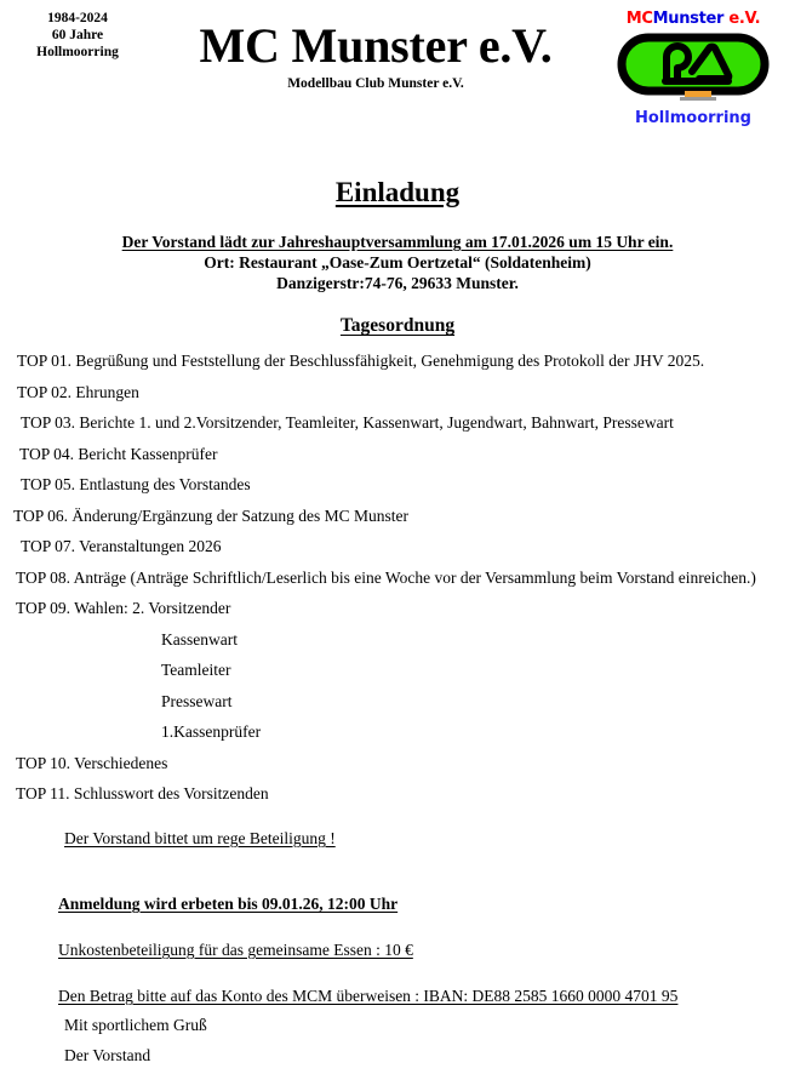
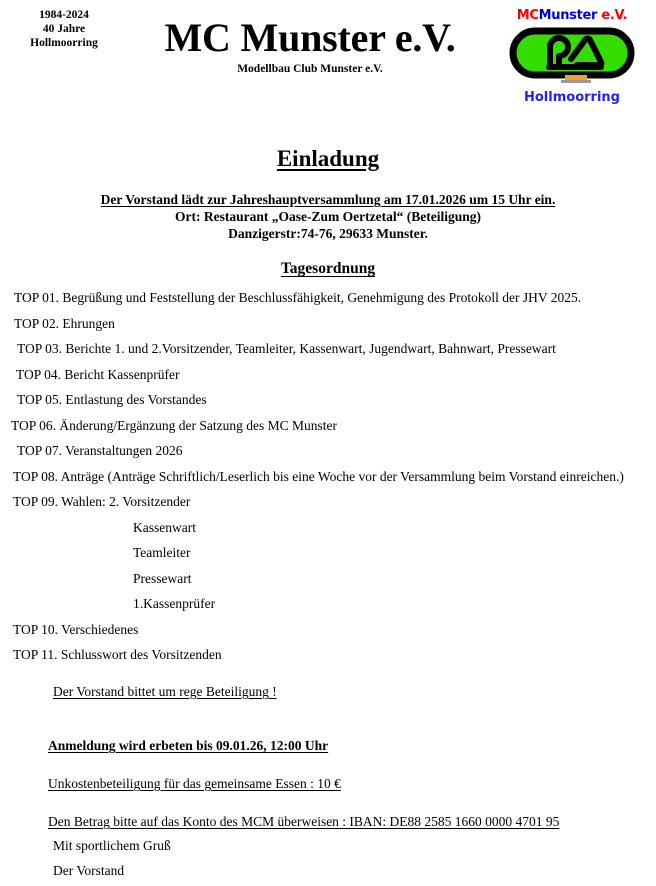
  1984-2024
- 60 Jahre
+ 40 Jahre
  Hollmoorring
  MC Munster e.V.
  Modellbau Club Munster e.V.
  MCMunster e.V.
  Hollmoorring
  Einladung
  Der Vorstand lädt zur Jahreshauptversammlung am 17.01.2026 um 15 Uhr ein.
- Ort: Restaurant „Oase-Zum Oertzetal“ (Soldatenheim)
+ Ort: Restaurant „Oase-Zum Oertzetal“ (Beteiligung)
  Danzigerstr:74-76, 29633 Munster.
  Tagesordnung
  TOP 01. Begrüßung und Feststellung der Beschlussfähigkeit, Genehmigung des Protokoll der JHV 2025.
  TOP 02. Ehrungen
  TOP 03. Berichte 1. und 2.Vorsitzender, Teamleiter, Kassenwart, Jugendwart, Bahnwart, Pressewart
  TOP 04. Bericht Kassenprüfer
  TOP 05. Entlastung des Vorstandes
  TOP 06. Änderung/Ergänzung der Satzung des MC Munster
  TOP 07. Veranstaltungen 2026
  TOP 08. Anträge (Anträge Schriftlich/Leserlich bis eine Woche vor der Versammlung beim Vorstand einreichen.)
  TOP 09. Wahlen: 2. Vorsitzender
  Kassenwart
  Teamleiter
  Pressewart
  1.Kassenprüfer
  TOP 10. Verschiedenes
  TOP 11. Schlusswort des Vorsitzenden
  Der Vorstand bittet um rege Beteiligung !
  Anmeldung wird erbeten bis 09.01.26, 12:00 Uhr
  Unkostenbeteiligung für das gemeinsame Essen : 10 €
  Den Betrag bitte auf das Konto des MCM überweisen : IBAN: DE88 2585 1660 0000 4701 95
  Mit sportlichem Gruß
  Der Vorstand
